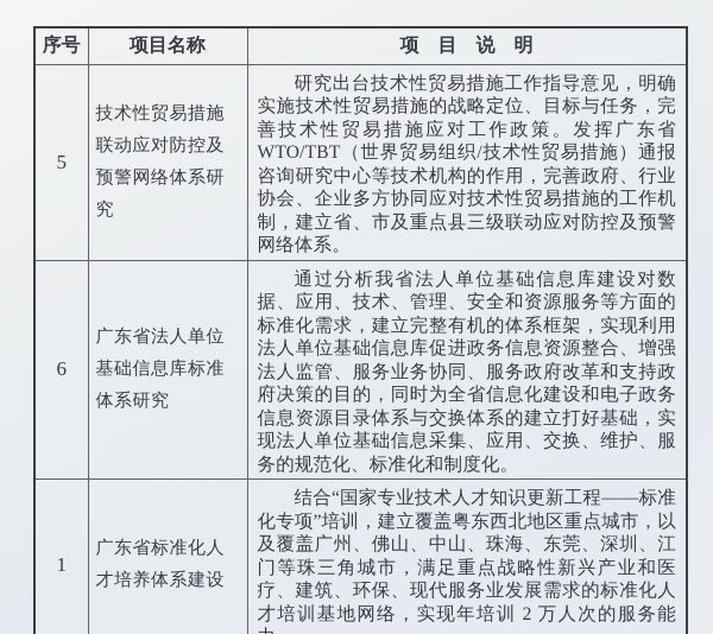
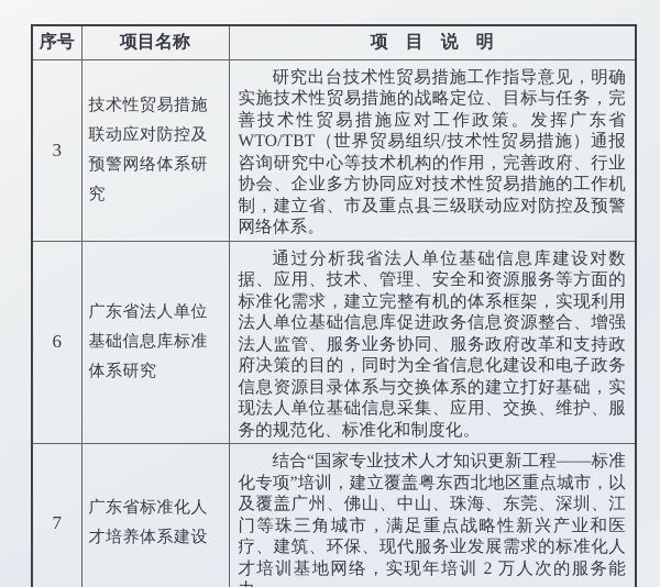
  序号	项目名称	项 目 说 明
- 5	技术性贸易措施联动应对防控及预警网络体系研究	研究出台技术性贸易措施工作指导意见，明确实施技术性贸易措施的战略定位、目标与任务，完善技术性贸易措施应对工作政策。发挥广东省 WTO/TBT（世界贸易组织/技术性贸易措施）通报咨询研究中心等技术机构的作用，完善政府、行业协会、企业多方协同应对技术性贸易措施的工作机制，建立省、市及重点县三级联动应对防控及预警网络体系。
+ 3	技术性贸易措施联动应对防控及预警网络体系研究	研究出台技术性贸易措施工作指导意见，明确实施技术性贸易措施的战略定位、目标与任务，完善技术性贸易措施应对工作政策。发挥广东省 WTO/TBT（世界贸易组织/技术性贸易措施）通报咨询研究中心等技术机构的作用，完善政府、行业协会、企业多方协同应对技术性贸易措施的工作机制，建立省、市及重点县三级联动应对防控及预警网络体系。
  6	广东省法人单位基础信息库标准体系研究	通过分析我省法人单位基础信息库建设对数据、应用、技术、管理、安全和资源服务等方面的标准化需求，建立完整有机的体系框架，实现利用法人单位基础信息库促进政务信息资源整合、增强法人监管、服务业务协同、服务政府改革和支持政府决策的目的，同时为全省信息化建设和电子政务信息资源目录体系与交换体系的建立打好基础，实现法人单位基础信息采集、应用、交换、维护、服务的规范化、标准化和制度化。
- 1	广东省标准化人才培养体系建设	结合“国家专业技术人才知识更新工程——标准化专项”培训，建立覆盖粤东西北地区重点城市，以及覆盖广州、佛山、中山、珠海、东莞、深圳、江门等珠三角城市，满足重点战略性新兴产业和医疗、建筑、环保、现代服务业发展需求的标准化人才培训基地网络，实现年培训 2 万人次的服务能
+ 7	广东省标准化人才培养体系建设	结合“国家专业技术人才知识更新工程——标准化专项”培训，建立覆盖粤东西北地区重点城市，以及覆盖广州、佛山、中山、珠海、东莞、深圳、江门等珠三角城市，满足重点战略性新兴产业和医疗、建筑、环保、现代服务业发展需求的标准化人才培训基地网络，实现年培训 2 万人次的服务能
